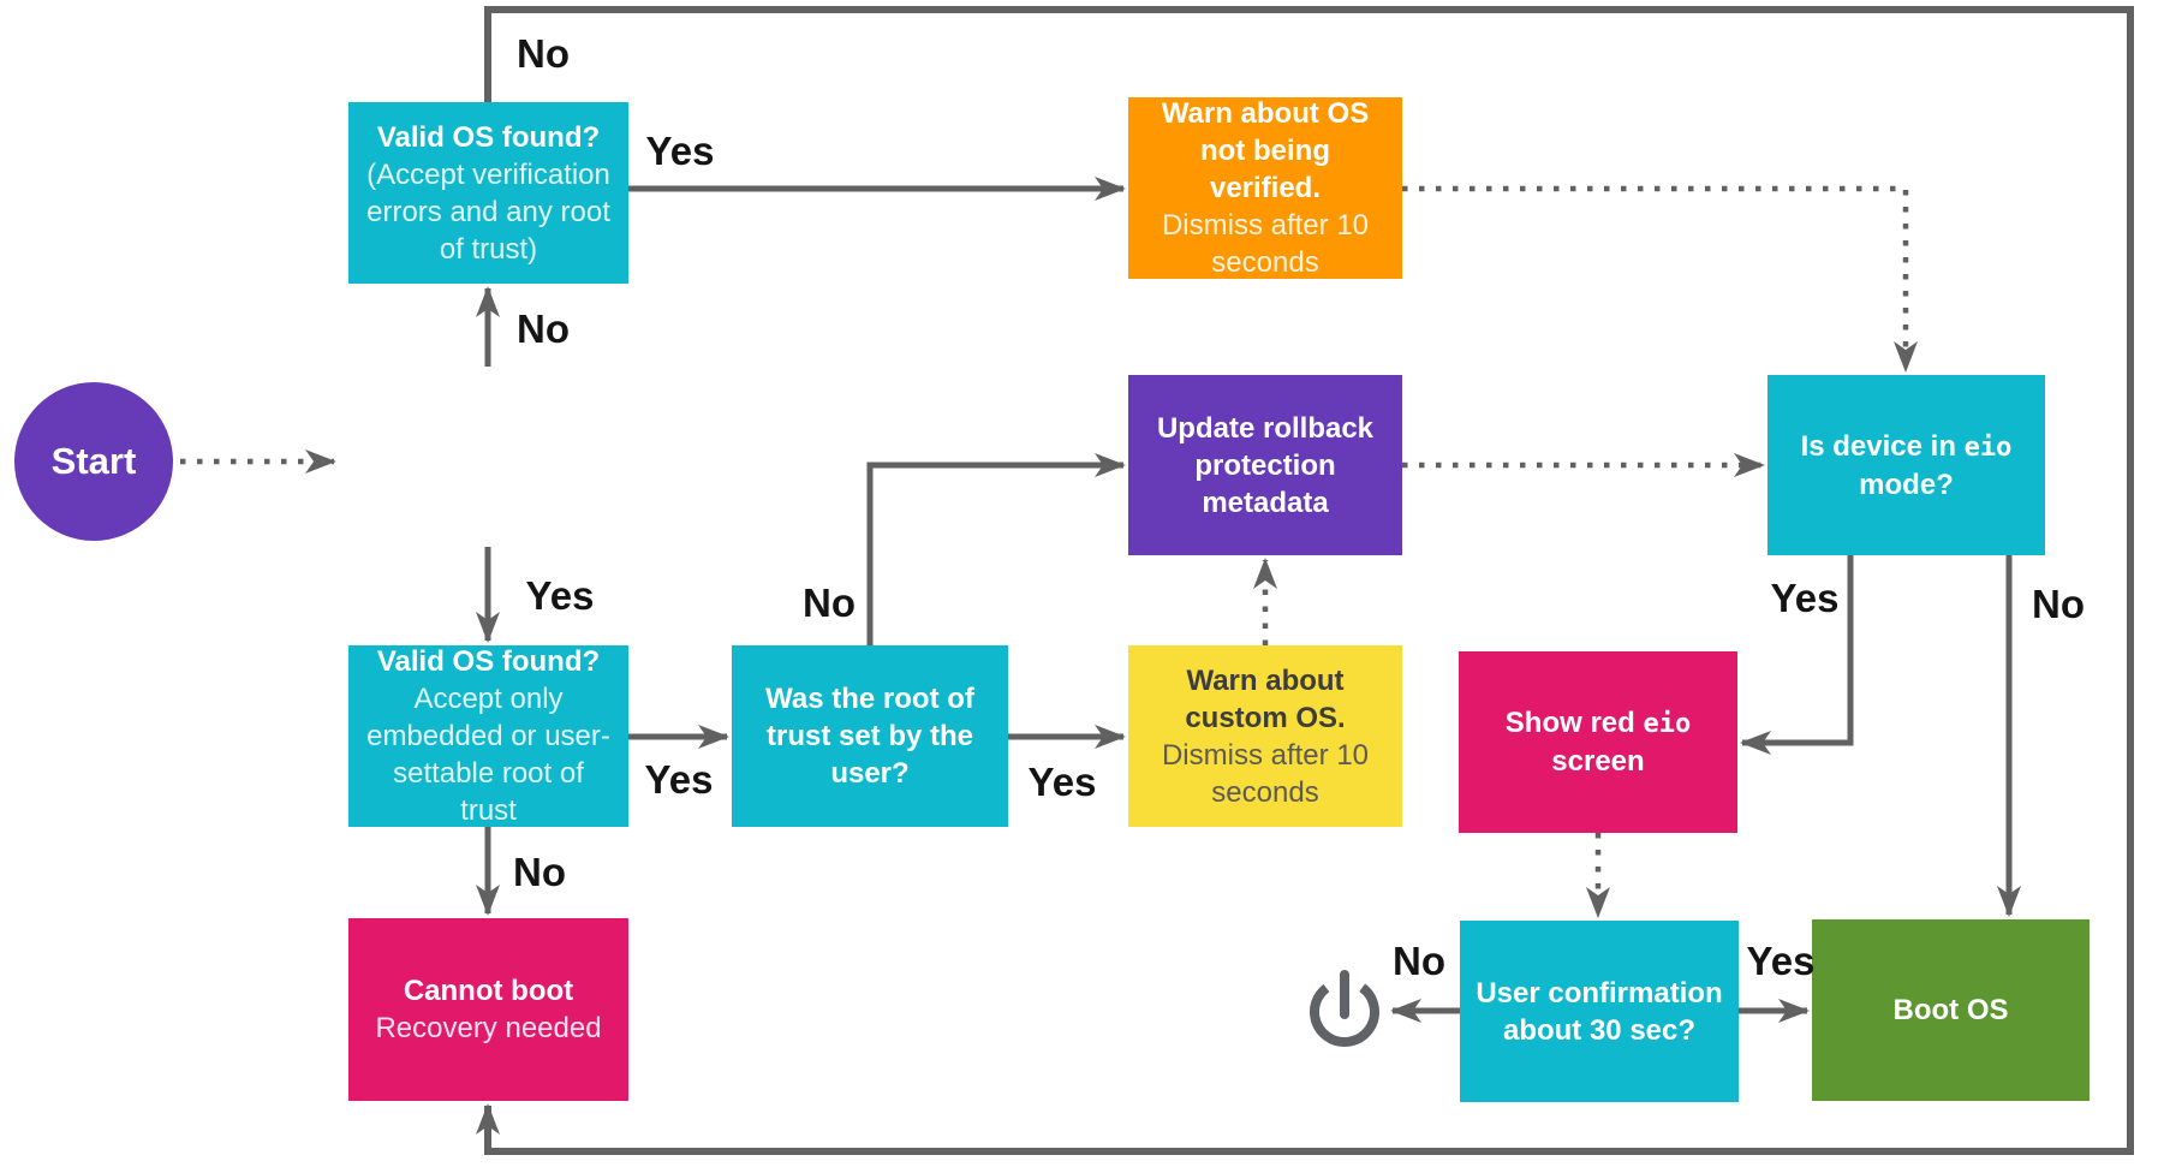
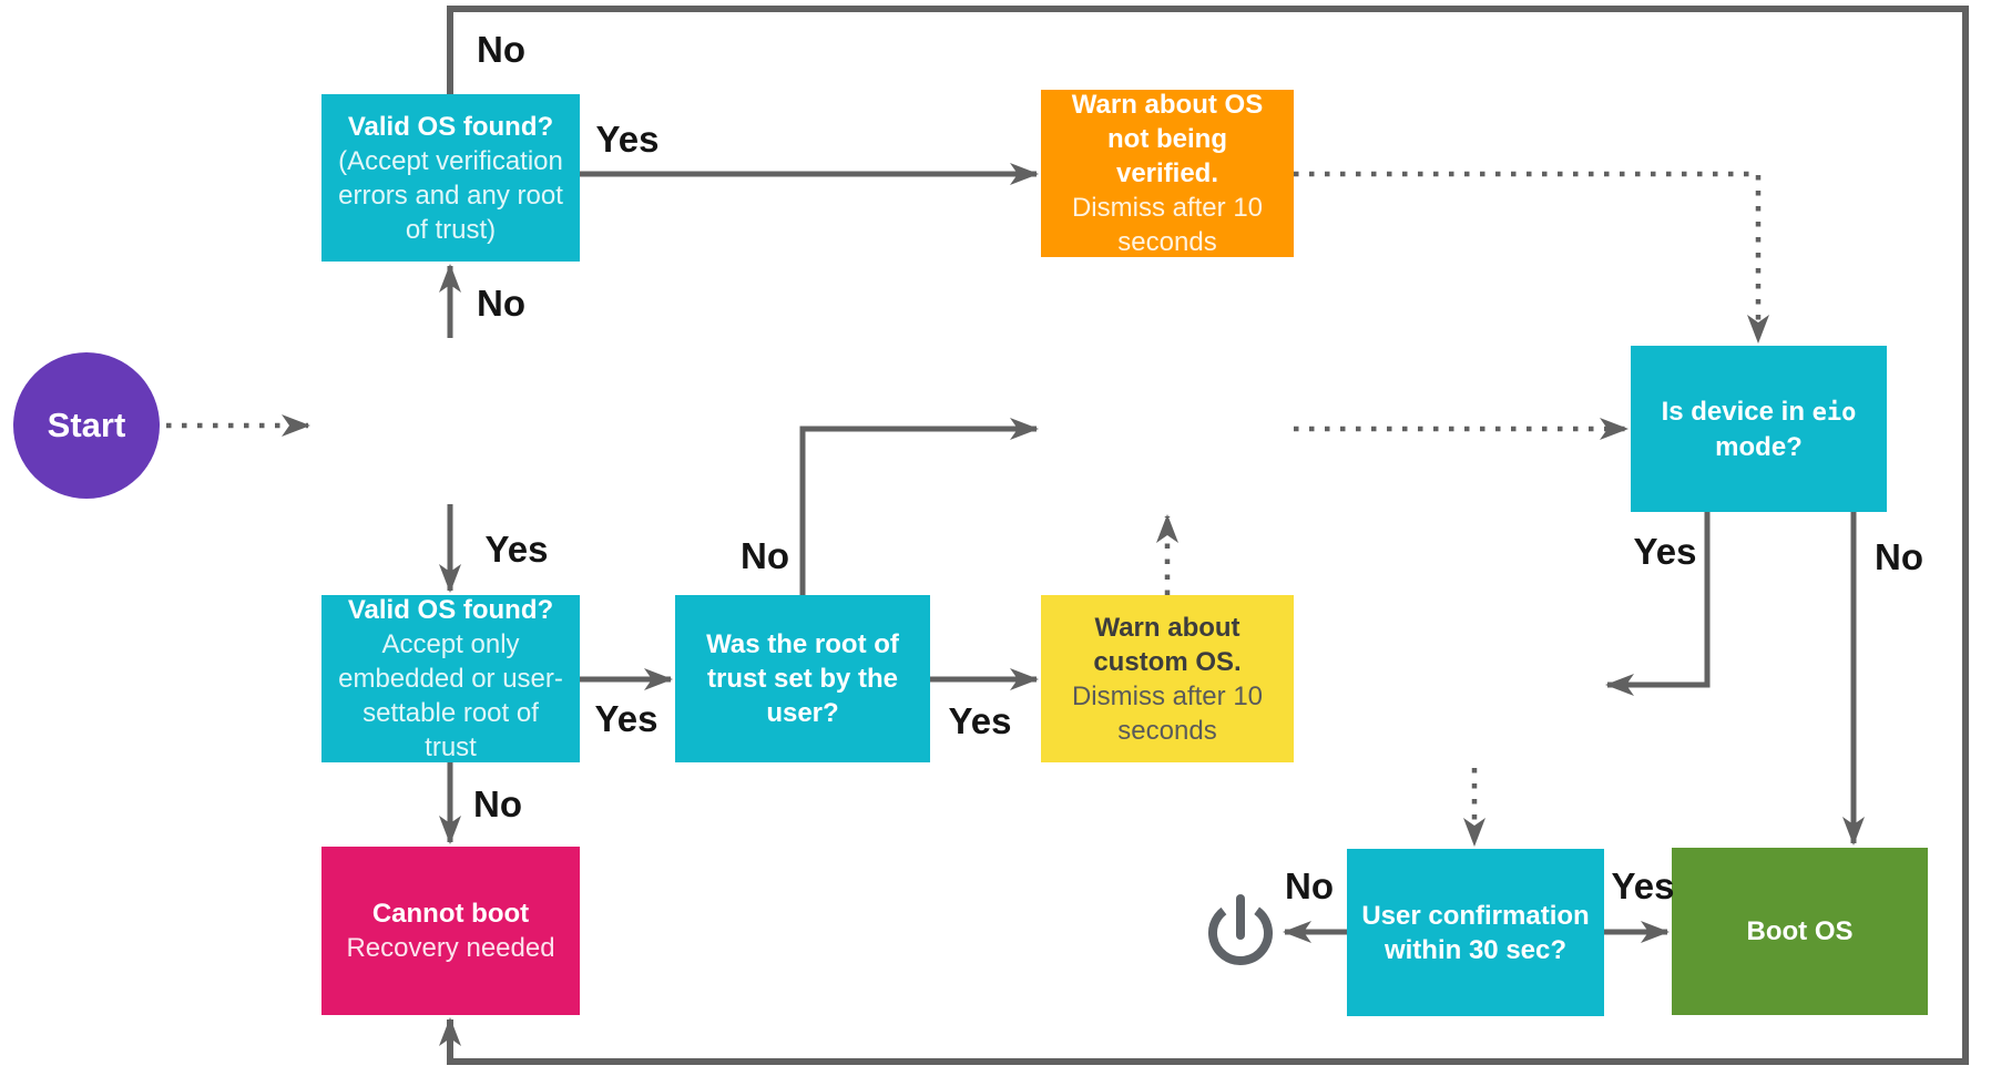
  Start
  Valid OS found?
  (Accept verification errors and any root of trust)
  Warn about OS not being verified.
  Dismiss after 10 seconds
- Update rollback protection metadata
  Is device in eio mode?
  Valid OS found?
  Accept only embedded or user-settable root of trust
  Was the root of trust set by the user?
  Warn about custom OS.
  Dismiss after 10 seconds
- Show red eio screen
  Cannot boot
  Recovery needed
- User confirmation about 30 sec?
+ User confirmation within 30 sec?
  Boot OS
  No
  Yes
  No
  Yes
  Yes
  No
  Yes
  Yes
  No
  No
  Yes
  No
